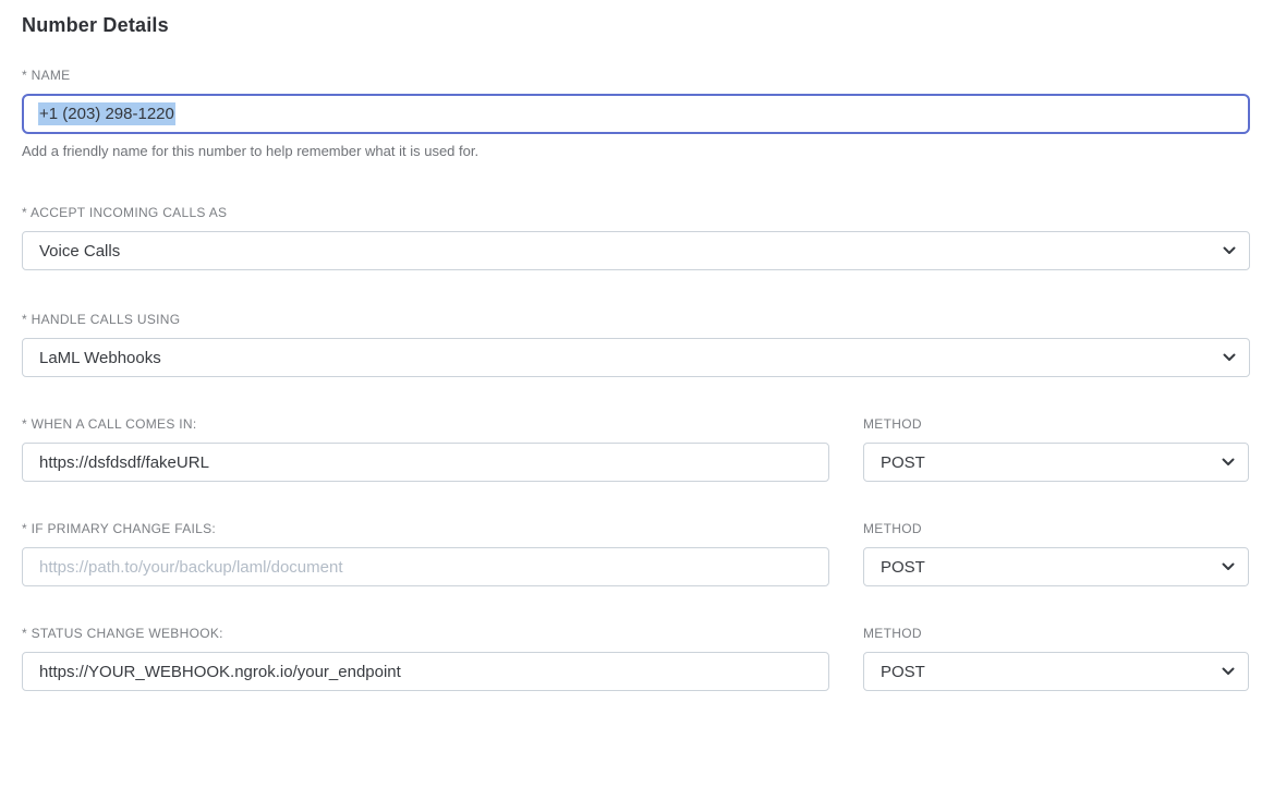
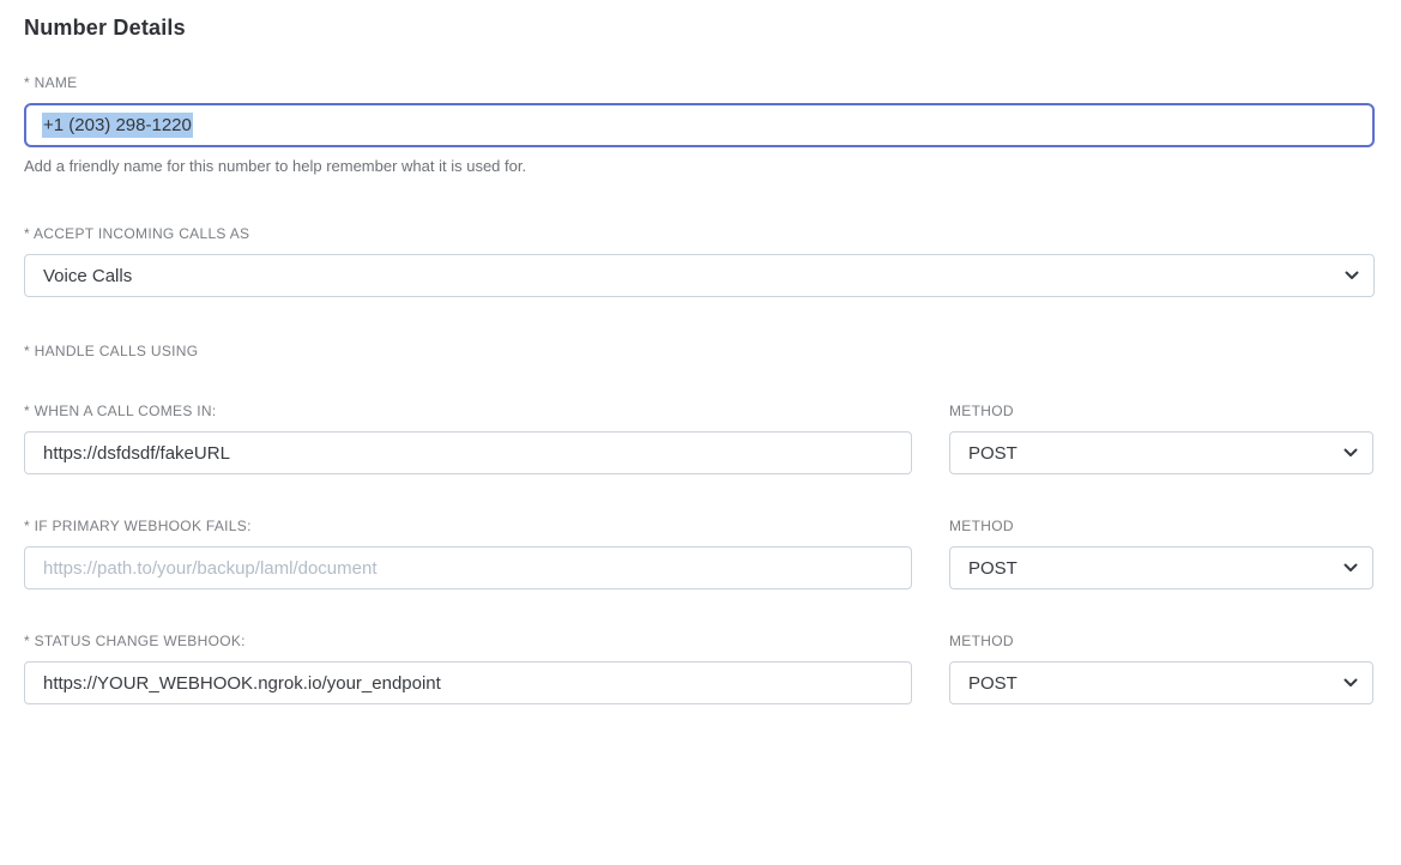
  Number Details
  * NAME
  +1 (203) 298-1220
  Add a friendly name for this number to help remember what it is used for.
  * ACCEPT INCOMING CALLS AS
  Voice Calls
  * HANDLE CALLS USING
- LaML Webhooks
  * WHEN A CALL COMES IN:
  https://dsfdsdf/fakeURL
  METHOD
  POST
- * IF PRIMARY CHANGE FAILS:
+ * IF PRIMARY WEBHOOK FAILS:
  https://path.to/your/backup/laml/document
  METHOD
  POST
  * STATUS CHANGE WEBHOOK:
  https://YOUR_WEBHOOK.ngrok.io/your_endpoint
  METHOD
  POST
